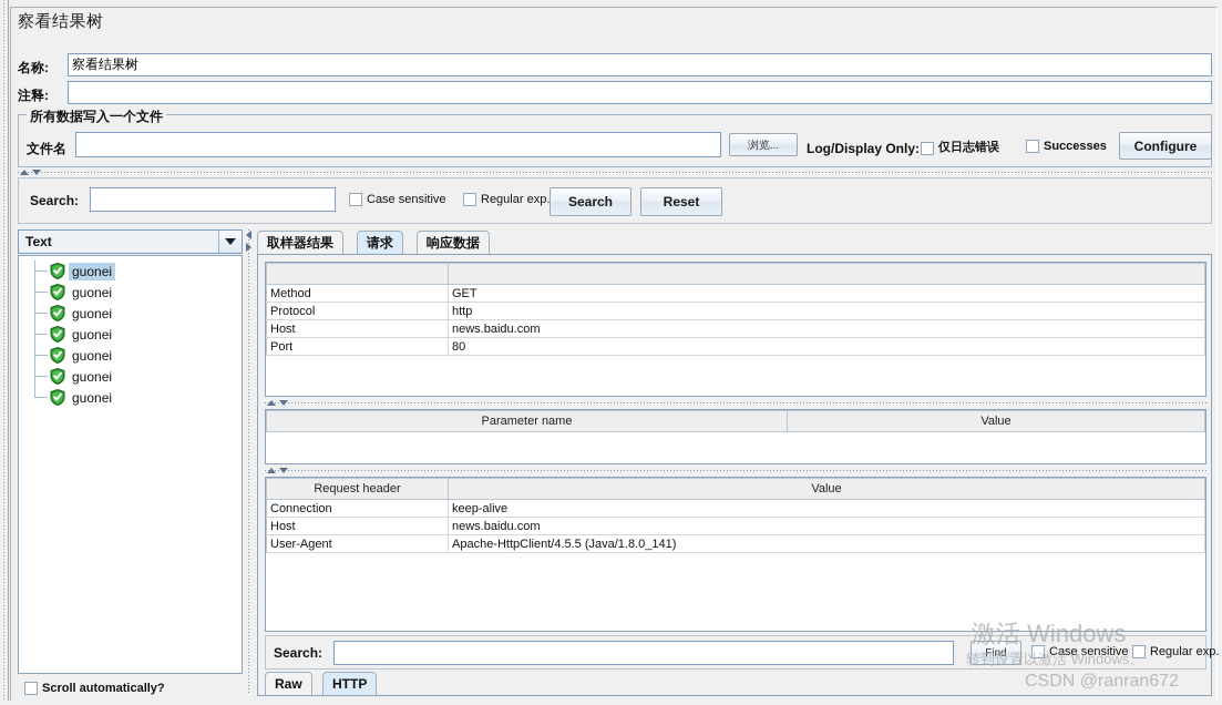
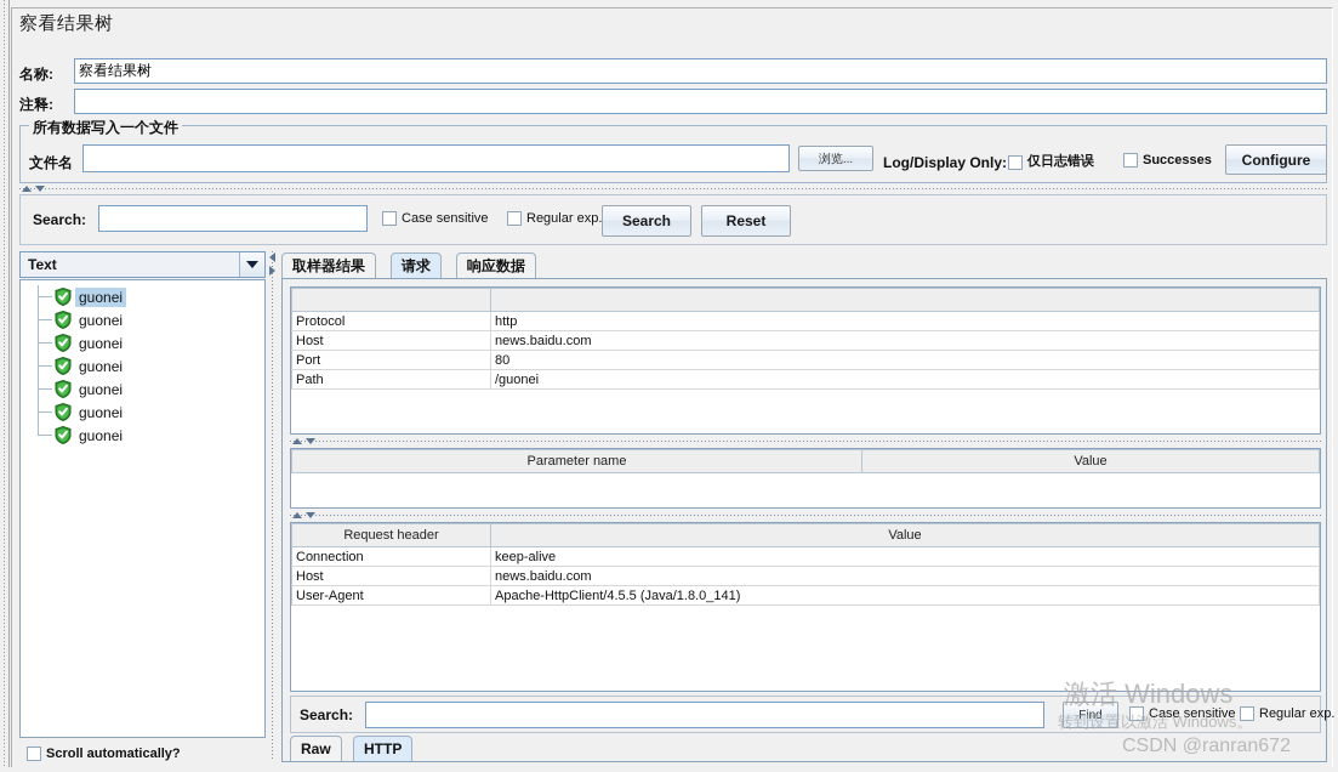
  察看结果树
  名称:
  察看结果树
  注释:
  所有数据写入一个文件
  文件名
  浏览...
  Log/Display Only:
  仅日志错误
  Successes
  Configure
  Search:
  Case sensitive
  Regular exp.
  Search
  Reset
  Text
  guonei
  guonei
  guonei
  guonei
  guonei
  guonei
  guonei
  Scroll automatically?
  取样器结果
  请求
  响应数据
- Method	GET
  Protocol	http
  Host	news.baidu.com
  Port	80
+ Path	/guonei
  Parameter name	Value
  Request header	Value
  Connection	keep-alive
  Host	news.baidu.com
  User-Agent	Apache-HttpClient/4.5.5 (Java/1.8.0_141)
  Search:
  Find
  Case sensitive
  Regular exp.
  Raw
  HTTP
  激活 Windows
  转到设置以激活 Windows。
  CSDN @ranran672
